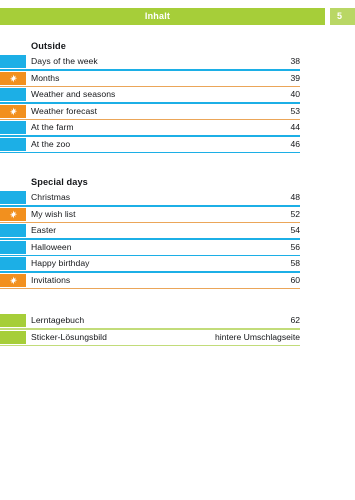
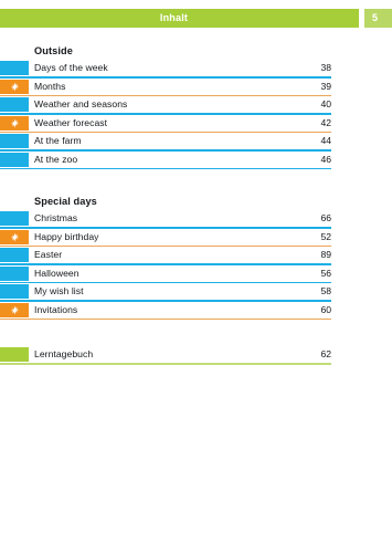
  Inhalt
  5
  Outside
  Days of the week
  38
  Months
  39
  Weather and seasons
  40
  Weather forecast
- 53
+ 42
  At the farm
  44
  At the zoo
  46
  Special days
  Christmas
- 48
+ 66
- My wish list
+ Happy birthday
  52
  Easter
- 54
+ 89
  Halloween
  56
- Happy birthday
+ My wish list
  58
  Invitations
  60
  Lerntagebuch
  62
- Sticker-Lösungsbild
- hintere Umschlagseite
